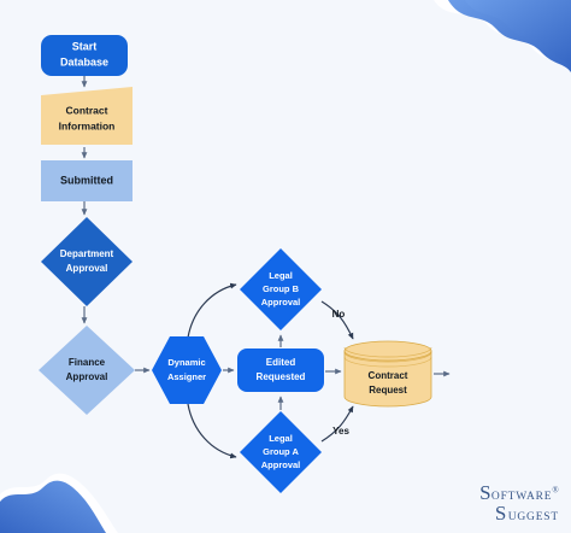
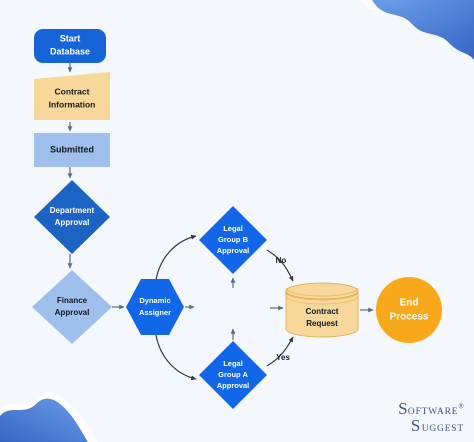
  Start
  Database
  Contract
  Information
  Submitted
  Department
  Approval
  Finance
  Approval
  Dynamic
  Assigner
  Legal
  Group B
  Approval
- Edited
- Requested
  Legal
  Group A
  Approval
  Contract
  Request
+ End
+ Process
  No
  Yes
  SOFTWARE®
  SUGGEST
